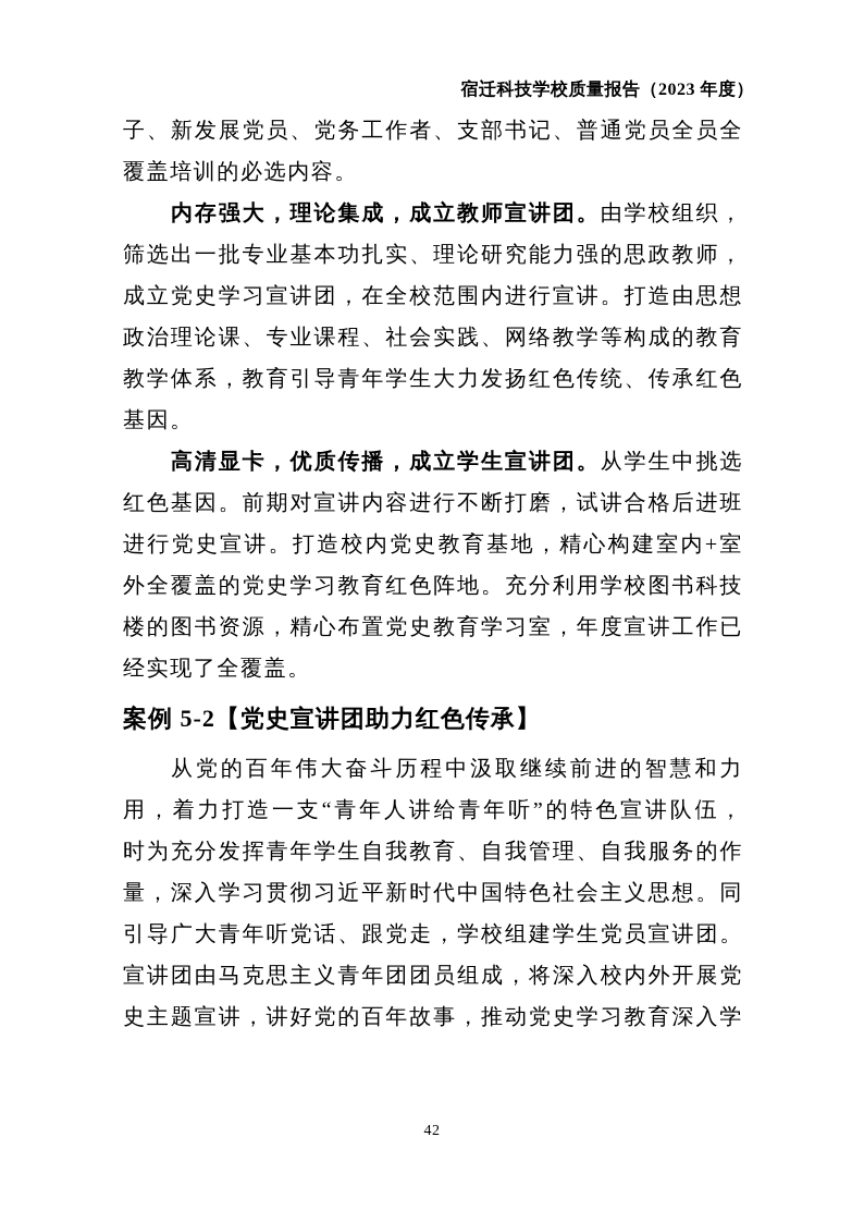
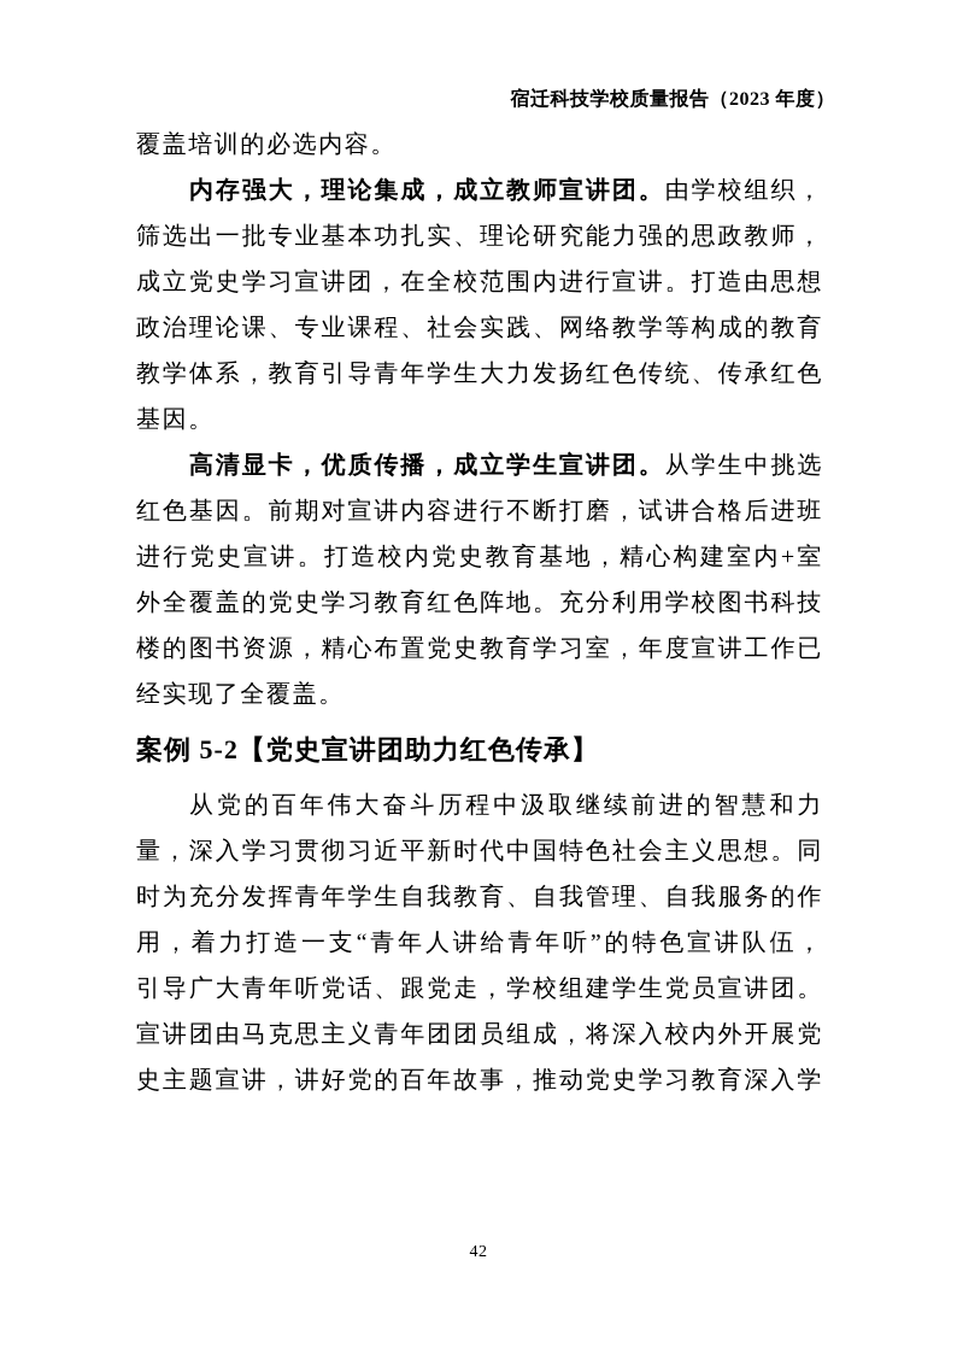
  宿迁科技学校质量报告（2023 年度）
- 子、新发展党员、党务工作者、支部书记、普通党员全员全
  覆盖培训的必选内容。
  内存强大，理论集成，成立教师宣讲团。由学校组织，
  筛选出一批专业基本功扎实、理论研究能力强的思政教师，
  成立党史学习宣讲团，在全校范围内进行宣讲。打造由思想
  政治理论课、专业课程、社会实践、网络教学等构成的教育
  教学体系，教育引导青年学生大力发扬红色传统、传承红色
  基因。
  高清显卡，优质传播，成立学生宣讲团。从学生中挑选
  红色基因。前期对宣讲内容进行不断打磨，试讲合格后进班
  进行党史宣讲。打造校内党史教育基地，精心构建室内+室
  外全覆盖的党史学习教育红色阵地。充分利用学校图书科技
  楼的图书资源，精心布置党史教育学习室，年度宣讲工作已
  经实现了全覆盖。
  案例 5-2【党史宣讲团助力红色传承】
  从党的百年伟大奋斗历程中汲取继续前进的智慧和力
- 用，着力打造一支“青年人讲给青年听”的特色宣讲队伍，
+ 量，深入学习贯彻习近平新时代中国特色社会主义思想。同
  时为充分发挥青年学生自我教育、自我管理、自我服务的作
- 量，深入学习贯彻习近平新时代中国特色社会主义思想。同
+ 用，着力打造一支“青年人讲给青年听”的特色宣讲队伍，
  引导广大青年听党话、跟党走，学校组建学生党员宣讲团。
  宣讲团由马克思主义青年团团员组成，将深入校内外开展党
  史主题宣讲，讲好党的百年故事，推动党史学习教育深入学
  42
